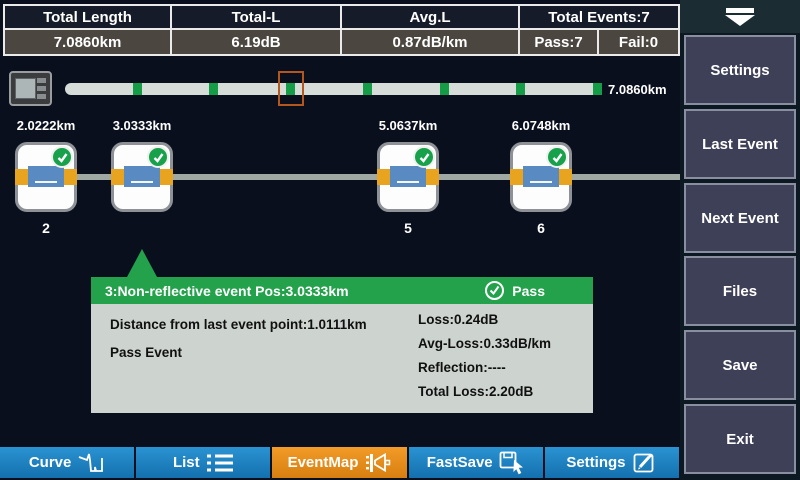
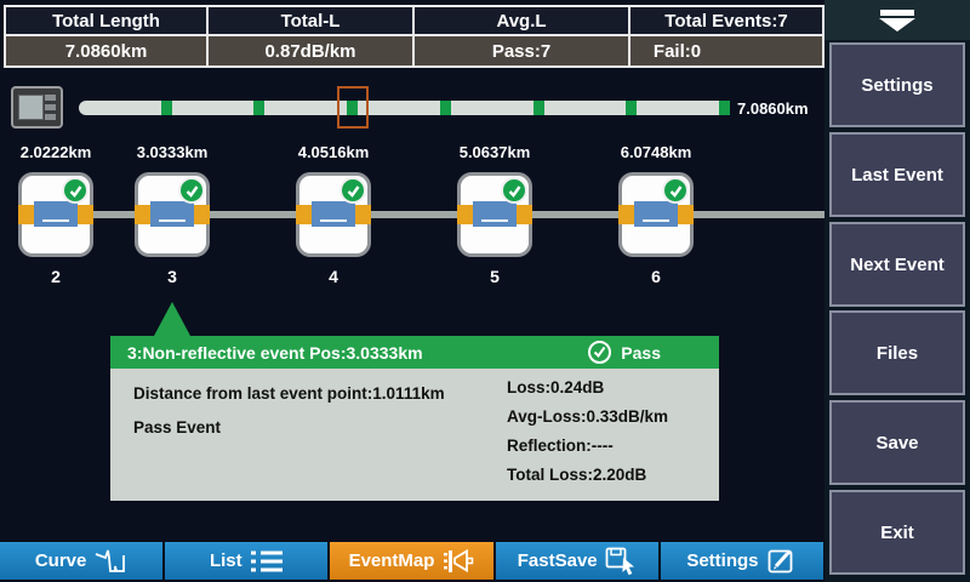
  Total Length
  Total-L
  Avg.L
  Total Events:7
  7.0860km
- 6.19dB
  0.87dB/km
  Pass:7
  Fail:0
  7.0860km
  2.0222km
  2
  3.0333km
+ 3
+ 4.0516km
+ 4
  5.0637km
  5
  6.0748km
  6
  3:Non-reflective event Pos:3.0333km
  Pass
  Distance from last event point:1.0111km
  Pass Event
  Loss:0.24dB
  Avg-Loss:0.33dB/km
  Reflection:----
  Total Loss:2.20dB
  Settings
  Last Event
  Next Event
  Files
  Save
  Exit
  Curve
  List
  EventMap
  FastSave
  Settings
